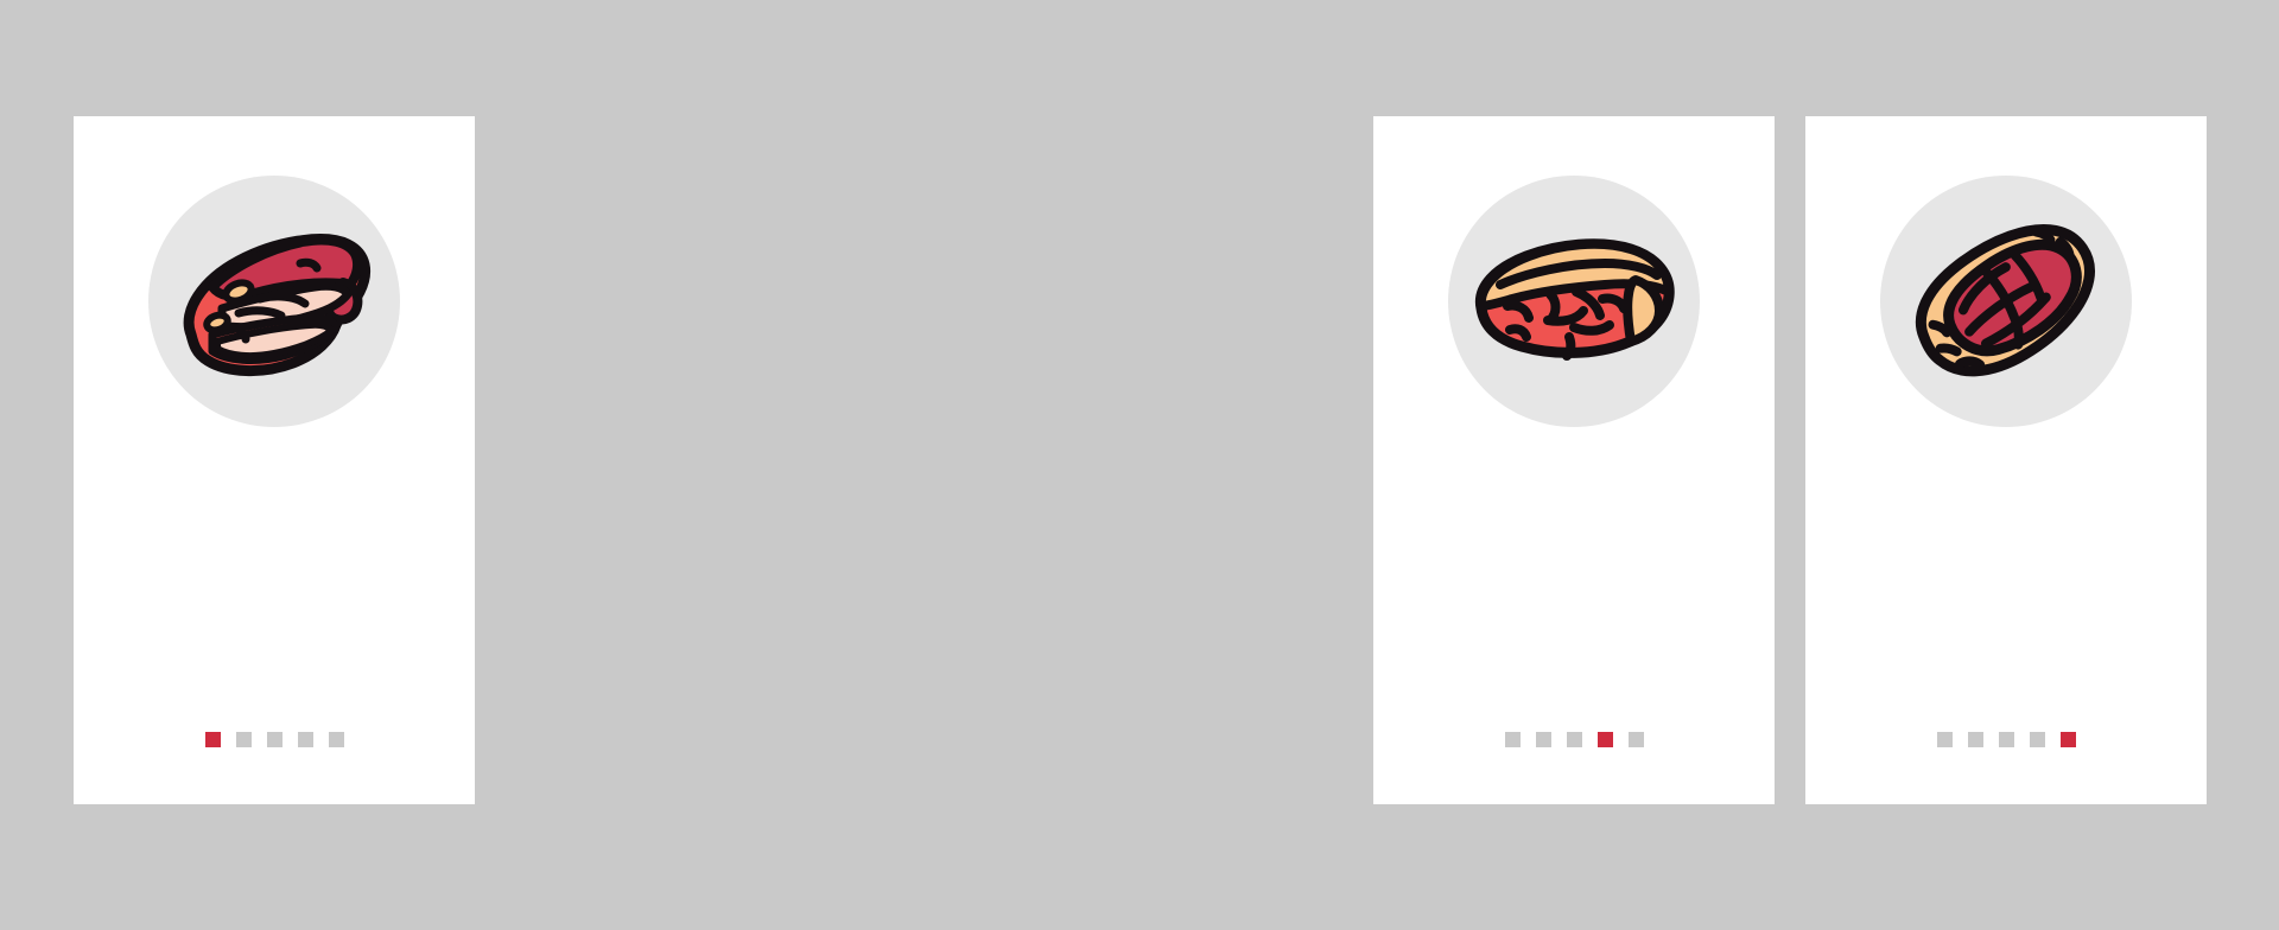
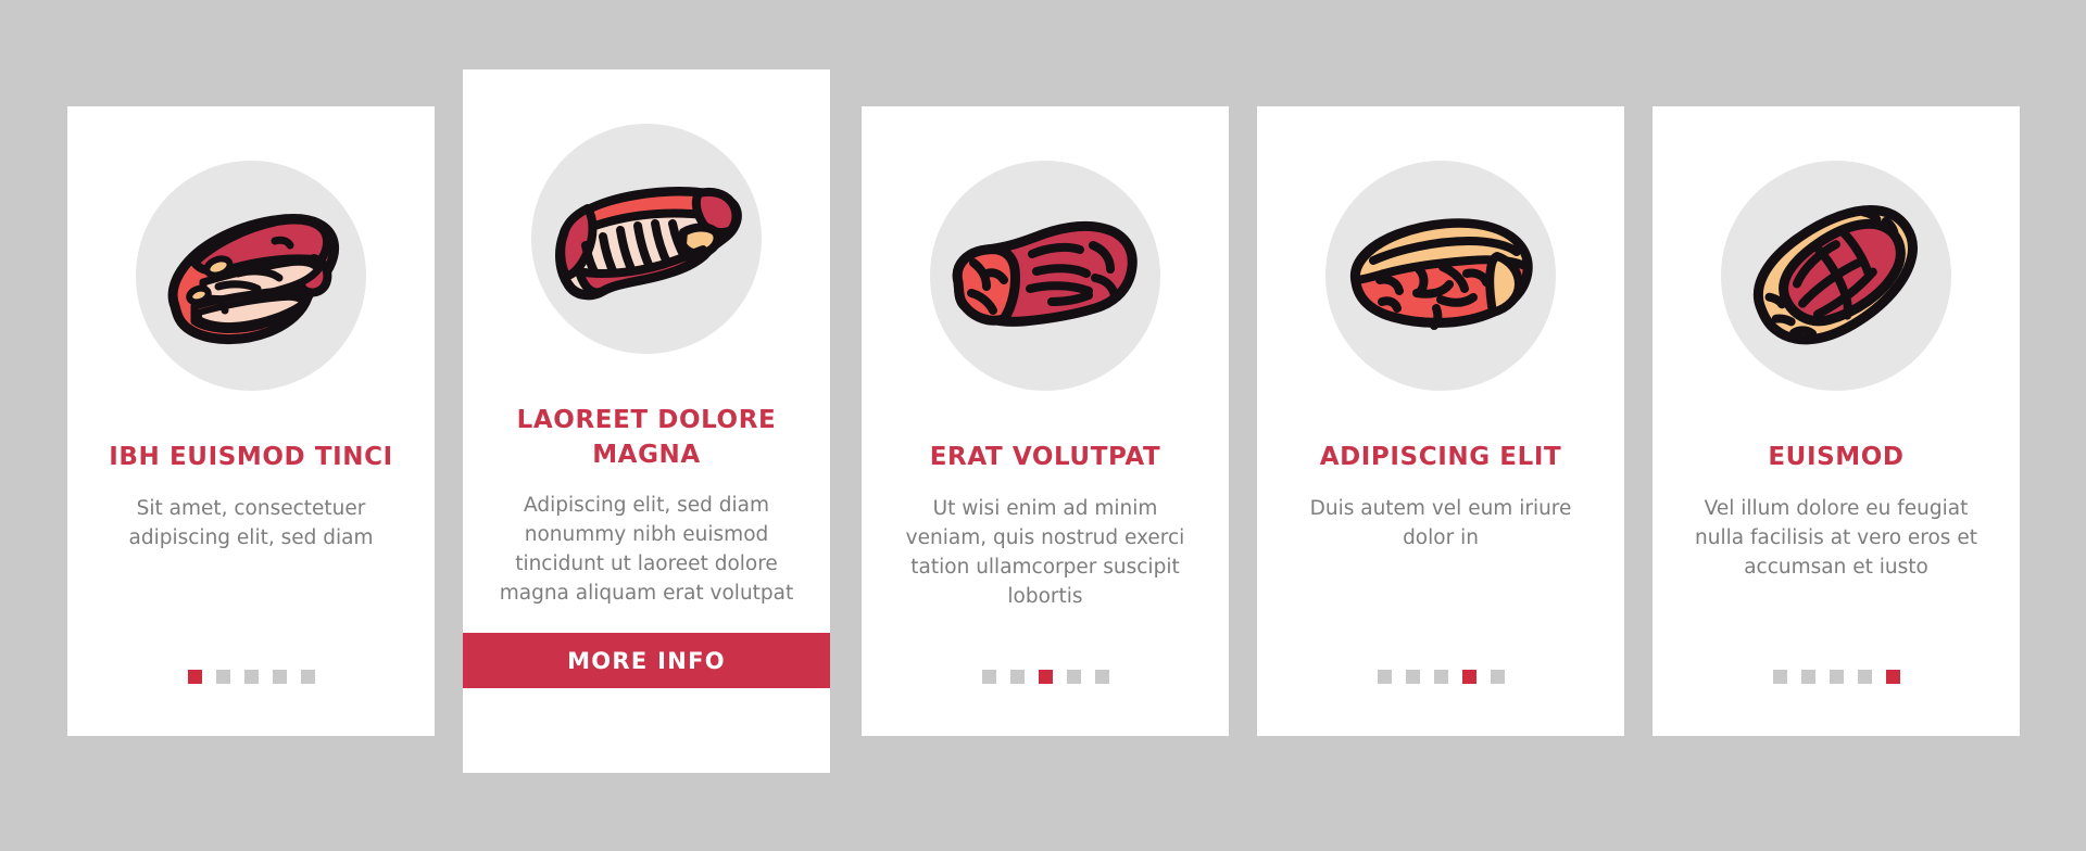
+ IBH EUISMOD TINCI
+ Sit amet, consectetuer adipiscing elit, sed diam
+ LAOREET DOLORE MAGNA
+ Adipiscing elit, sed diam nonummy nibh euismod tincidunt ut laoreet dolore magna aliquam erat volutpat
+ MORE INFO
+ ERAT VOLUTPAT
+ Ut wisi enim ad minim veniam, quis nostrud exerci tation ullamcorper suscipit lobortis
+ ADIPISCING ELIT
+ Duis autem vel eum iriure dolor in
+ EUISMOD
+ Vel illum dolore eu feugiat nulla facilisis at vero eros et accumsan et iusto
